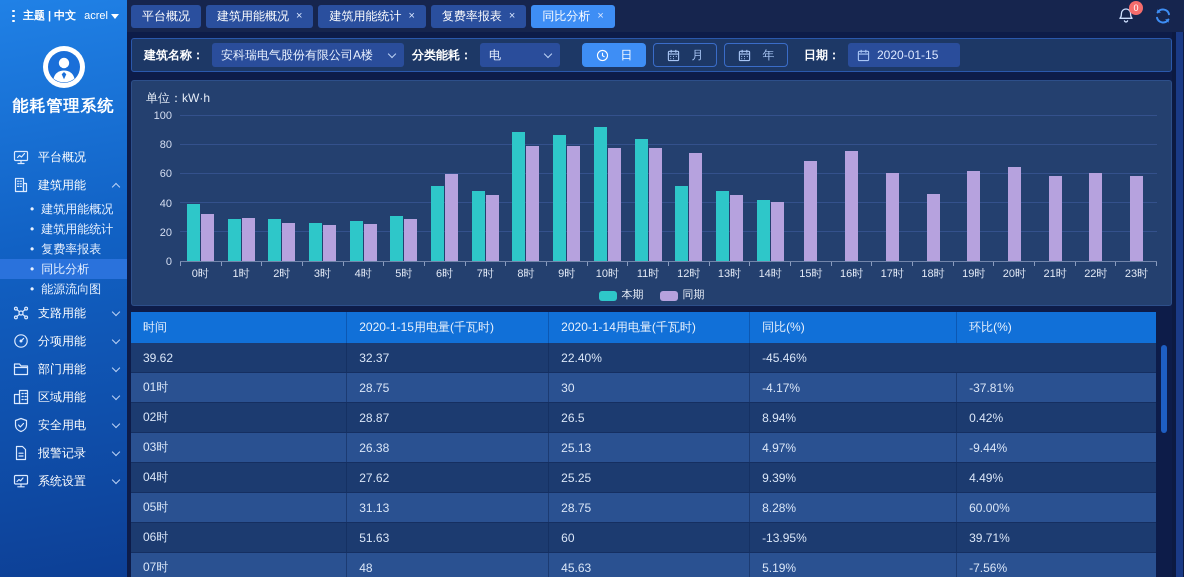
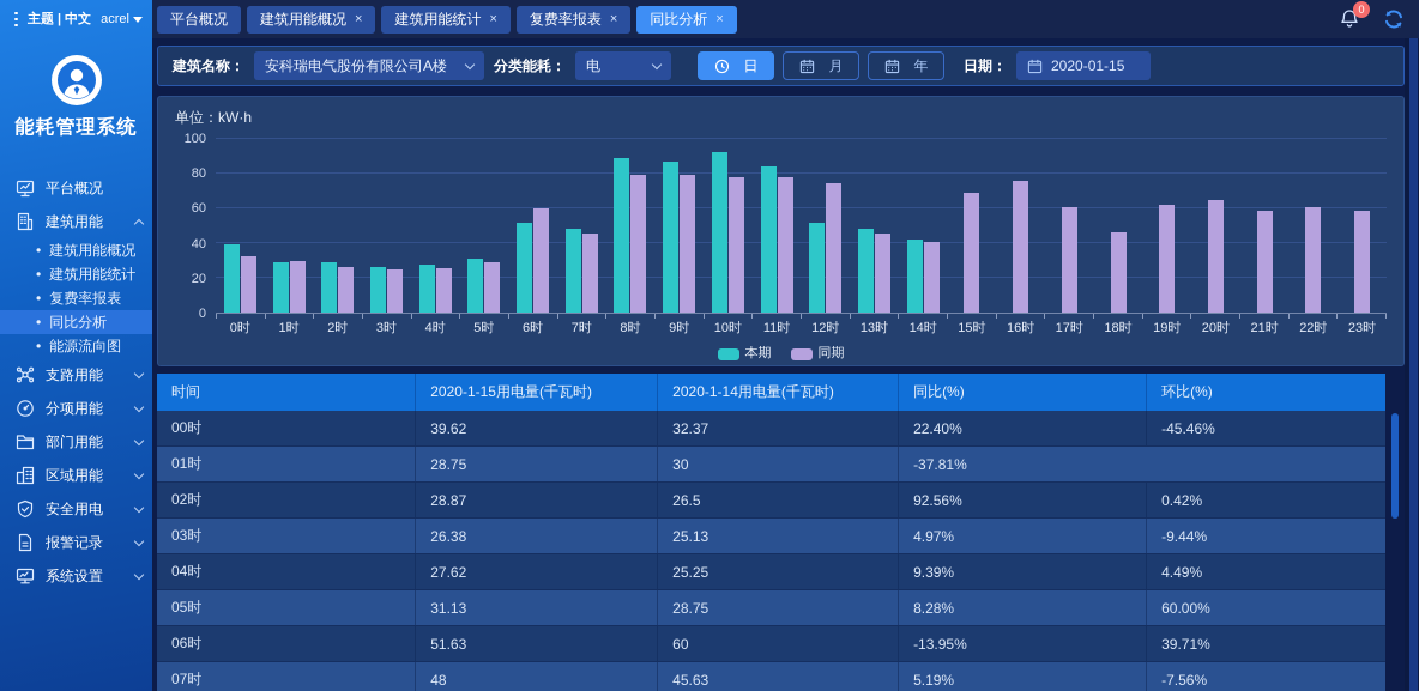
  主题 | 中文
  acrel
  能耗管理系统
  平台概况
  建筑用能
  •
  建筑用能概况
  •
  建筑用能统计
  •
  复费率报表
  •
  同比分析
  •
  能源流向图
  支路用能
  分项用能
  部门用能
  区域用能
  安全用电
  报警记录
  系统设置
  平台概况
  建筑用能概况
  ×
  建筑用能统计
  ×
  复费率报表
  ×
  同比分析
  ×
  0
  建筑名称：
  安科瑞电气股份有限公司A楼
  分类能耗：
  电
  日
  月
  年
  日期：
  2020-01-15
  单位：kW·h
  0
  20
  40
  60
  80
  100
  0时
  1时
  2时
  3时
  4时
  5时
  6时
  7时
  8时
  9时
  10时
  11时
  12时
  13时
  14时
  15时
  16时
  17时
  18时
  19时
  20时
  21时
  22时
  23时
  本期
  同期
  时间
  2020-1-15用电量(千瓦时)
  2020-1-14用电量(千瓦时)
  同比(%)
  环比(%)
+ 00时
  39.62
  32.37
  22.40%
  -45.46%
  01时
  28.75
  30
- -4.17%
  -37.81%
  02时
  28.87
  26.5
- 8.94%
+ 92.56%
  0.42%
  03时
  26.38
  25.13
  4.97%
  -9.44%
  04时
  27.62
  25.25
  9.39%
  4.49%
  05时
  31.13
  28.75
  8.28%
  60.00%
  06时
  51.63
  60
  -13.95%
  39.71%
  07时
  48
  45.63
  5.19%
  -7.56%
